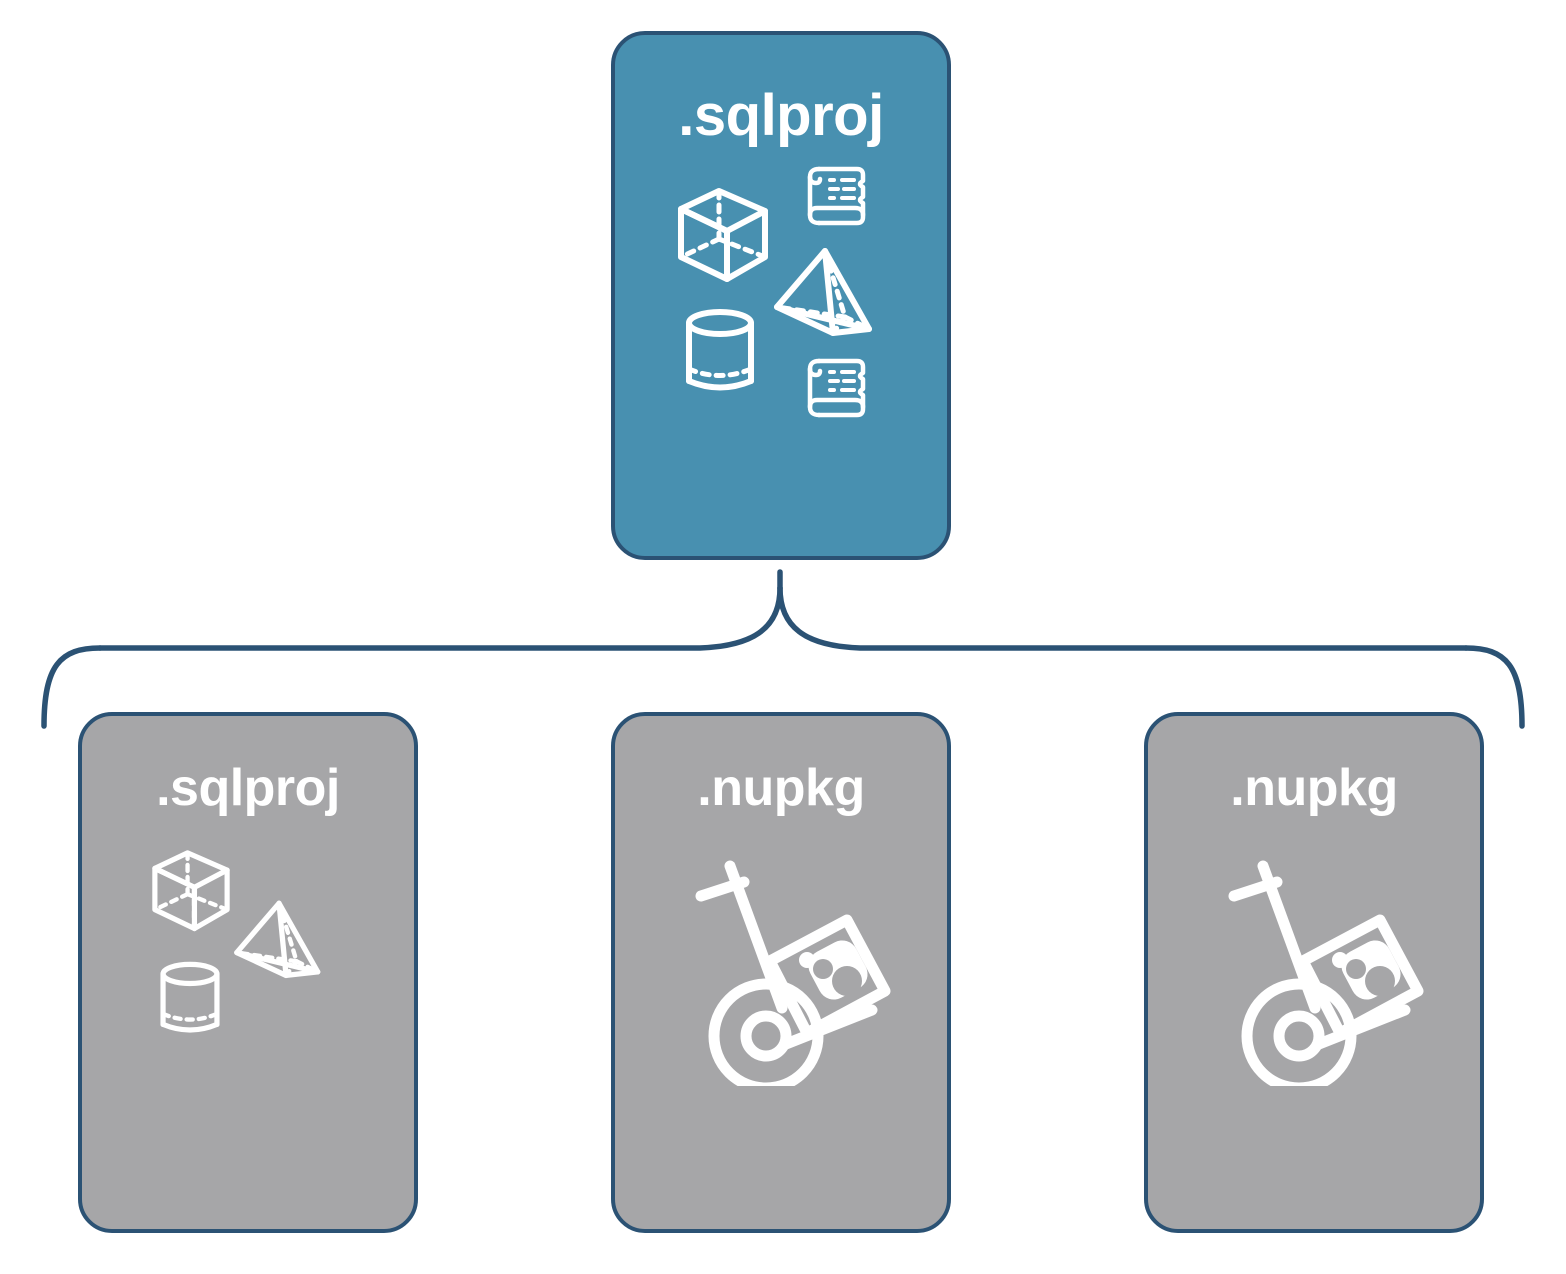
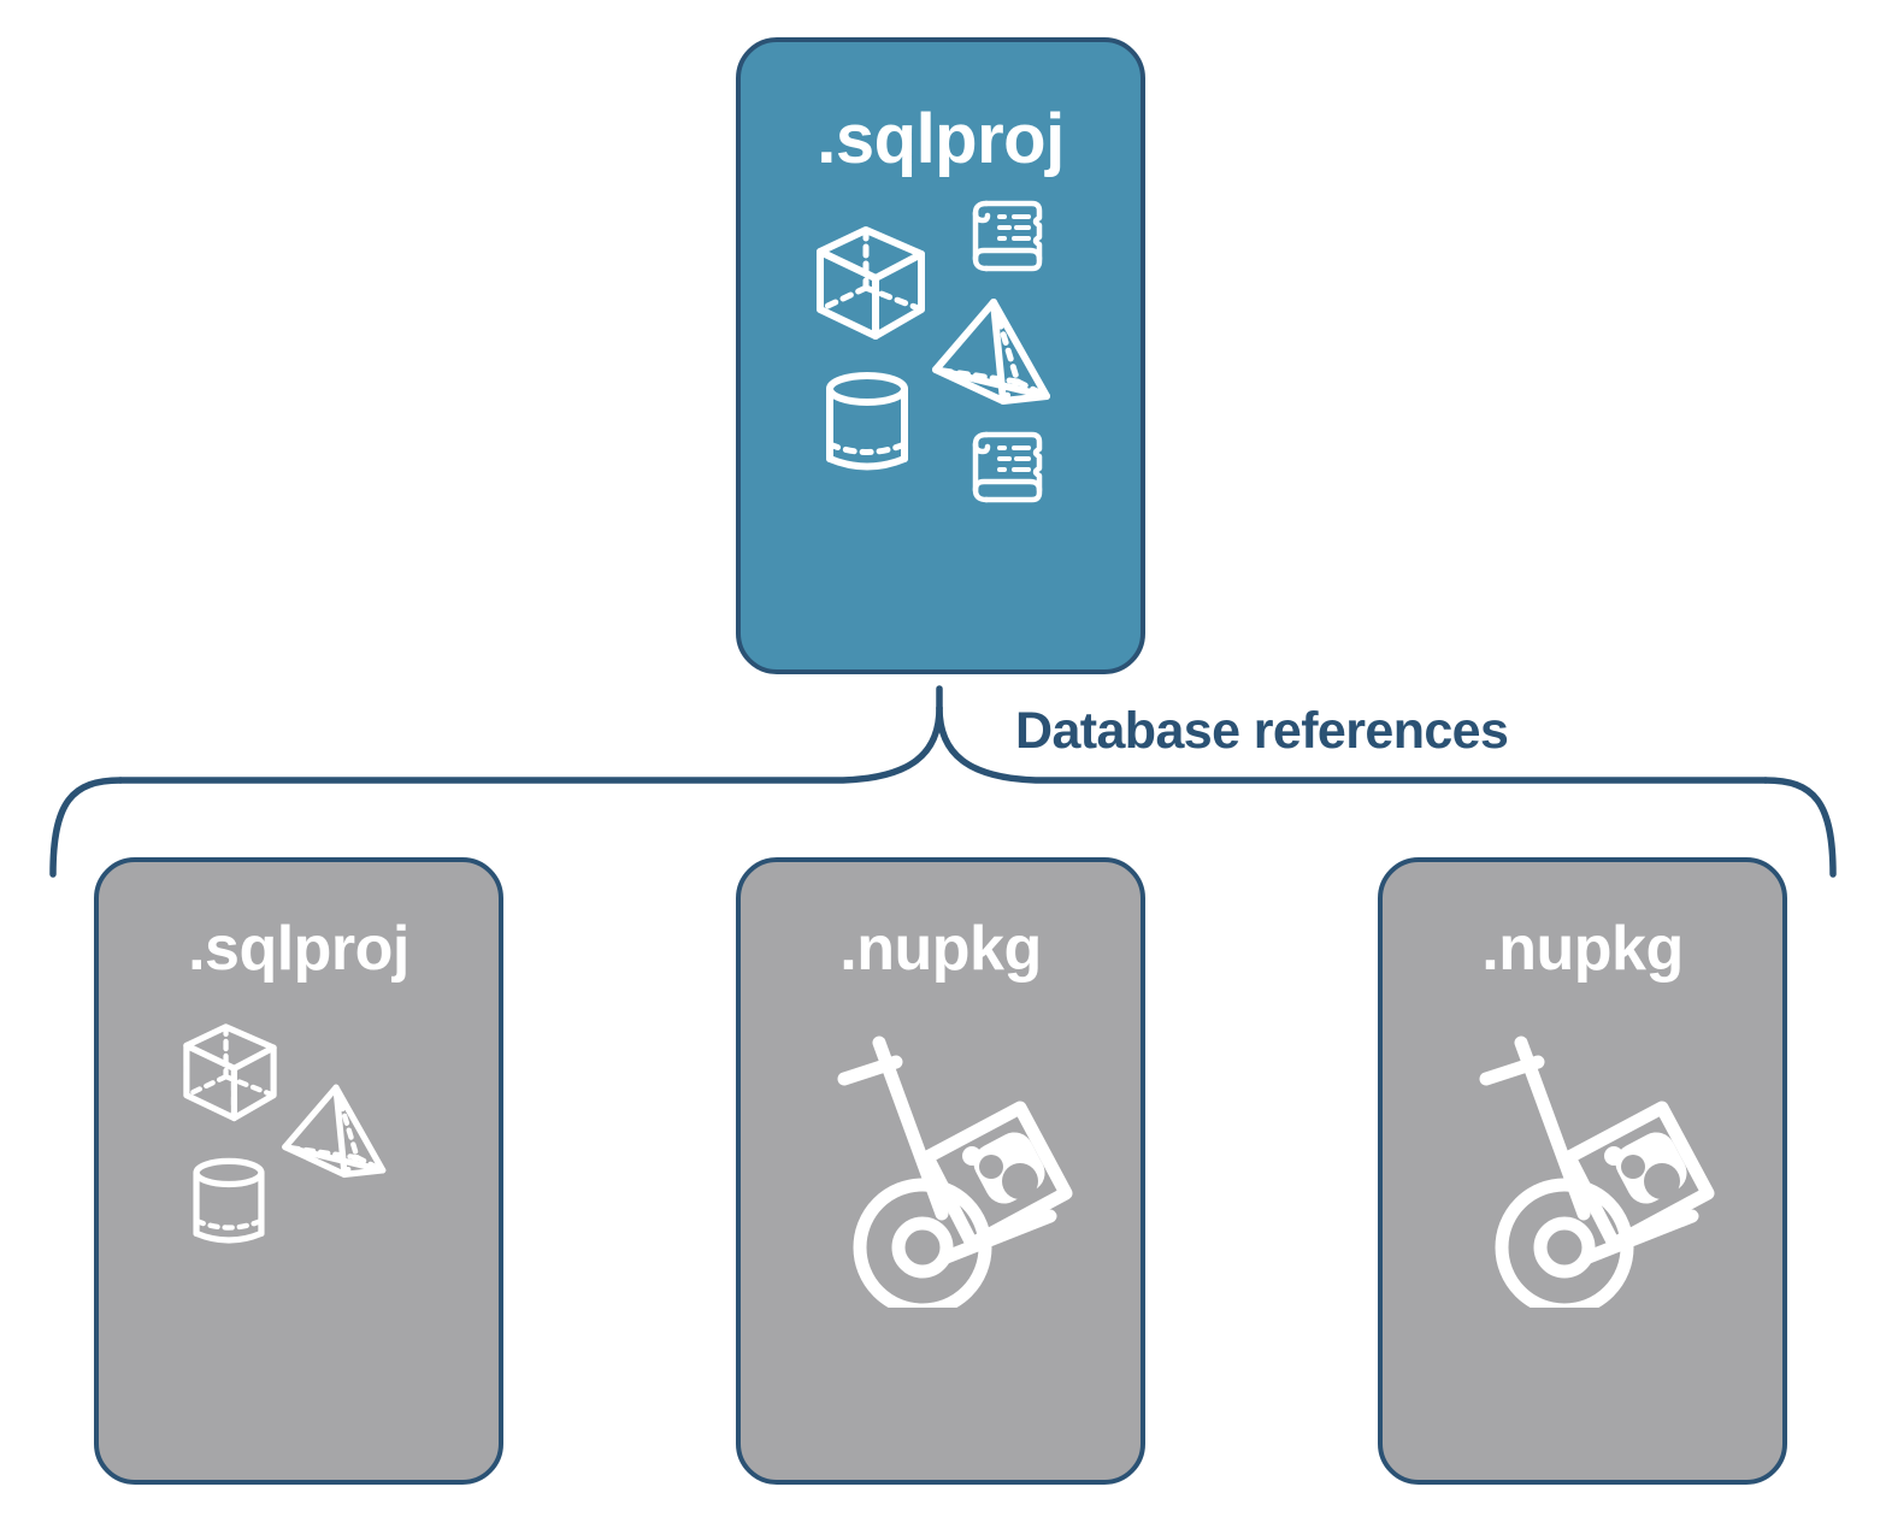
  .sqlproj
+ Database references
  .sqlproj
  .nupkg
  .nupkg
